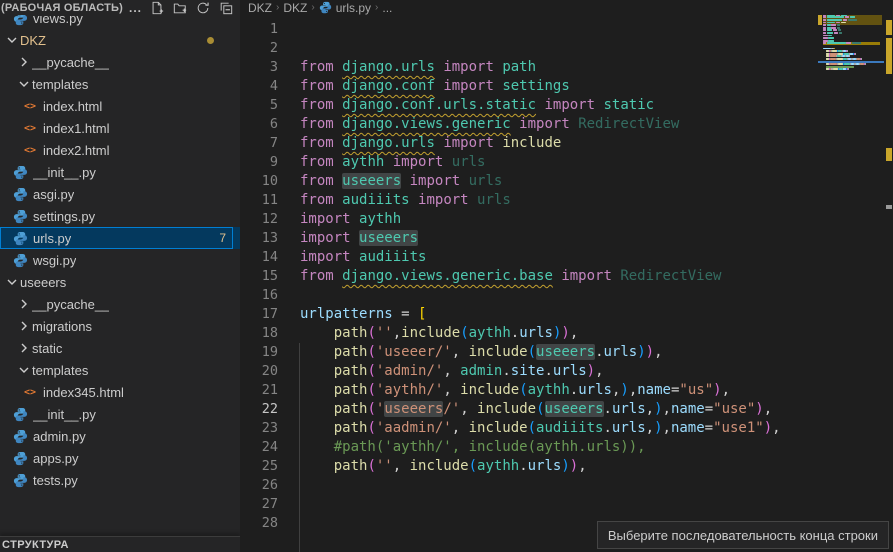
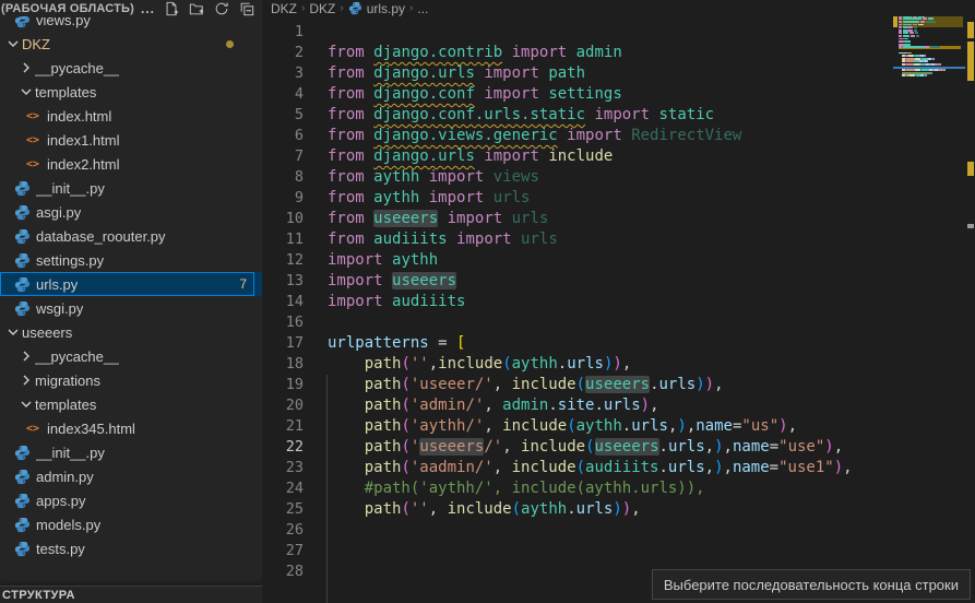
  views.py
  DKZ
  __pycache__
  templates
  <>
  index.html
  <>
  index1.html
  <>
  index2.html
  __init__.py
  asgi.py
+ database_roouter.py
  settings.py
  urls.py
  7
  wsgi.py
  useeers
  __pycache__
  migrations
- static
  templates
  <>
  index345.html
  __init__.py
  admin.py
  apps.py
+ models.py
  tests.py
  (РАБОЧАЯ ОБЛАСТЬ)
  ...
  СТРУКТУРА
  DKZ
  ›
  DKZ
  ›
  urls.py
  ›
  ...
  1
  2
+ from django.contrib import admin
  3
  from django.urls import path
  4
  from django.conf import settings
  5
  from django.conf.urls.static import static
  6
  from django.views.generic import RedirectView
  7
  from django.urls import include
+ 8
+ from aythh import views
  9
  from aythh import urls
  10
  from useeers import urls
  11
  from audiiits import urls
  12
  import aythh
  13
  import useeers
  14
  import audiiits
- 15
- from django.views.generic.base import RedirectView
  16
  17
  urlpatterns = [
  18
  path('',include(aythh.urls)),
  19
  path('useeer/', include(useeers.urls)),
  20
  path('admin/', admin.site.urls),
  21
  path('aythh/', include(aythh.urls,),name="us"),
  22
  path('useeers/', include(useeers.urls,),name="use"),
  23
  path('aadmin/', include(audiiits.urls,),name="use1"),
  24
  #path('aythh/', include(aythh.urls)),
  25
  path('', include(aythh.urls)),
  26
  27
  28
  Выберите последовательность конца строки
